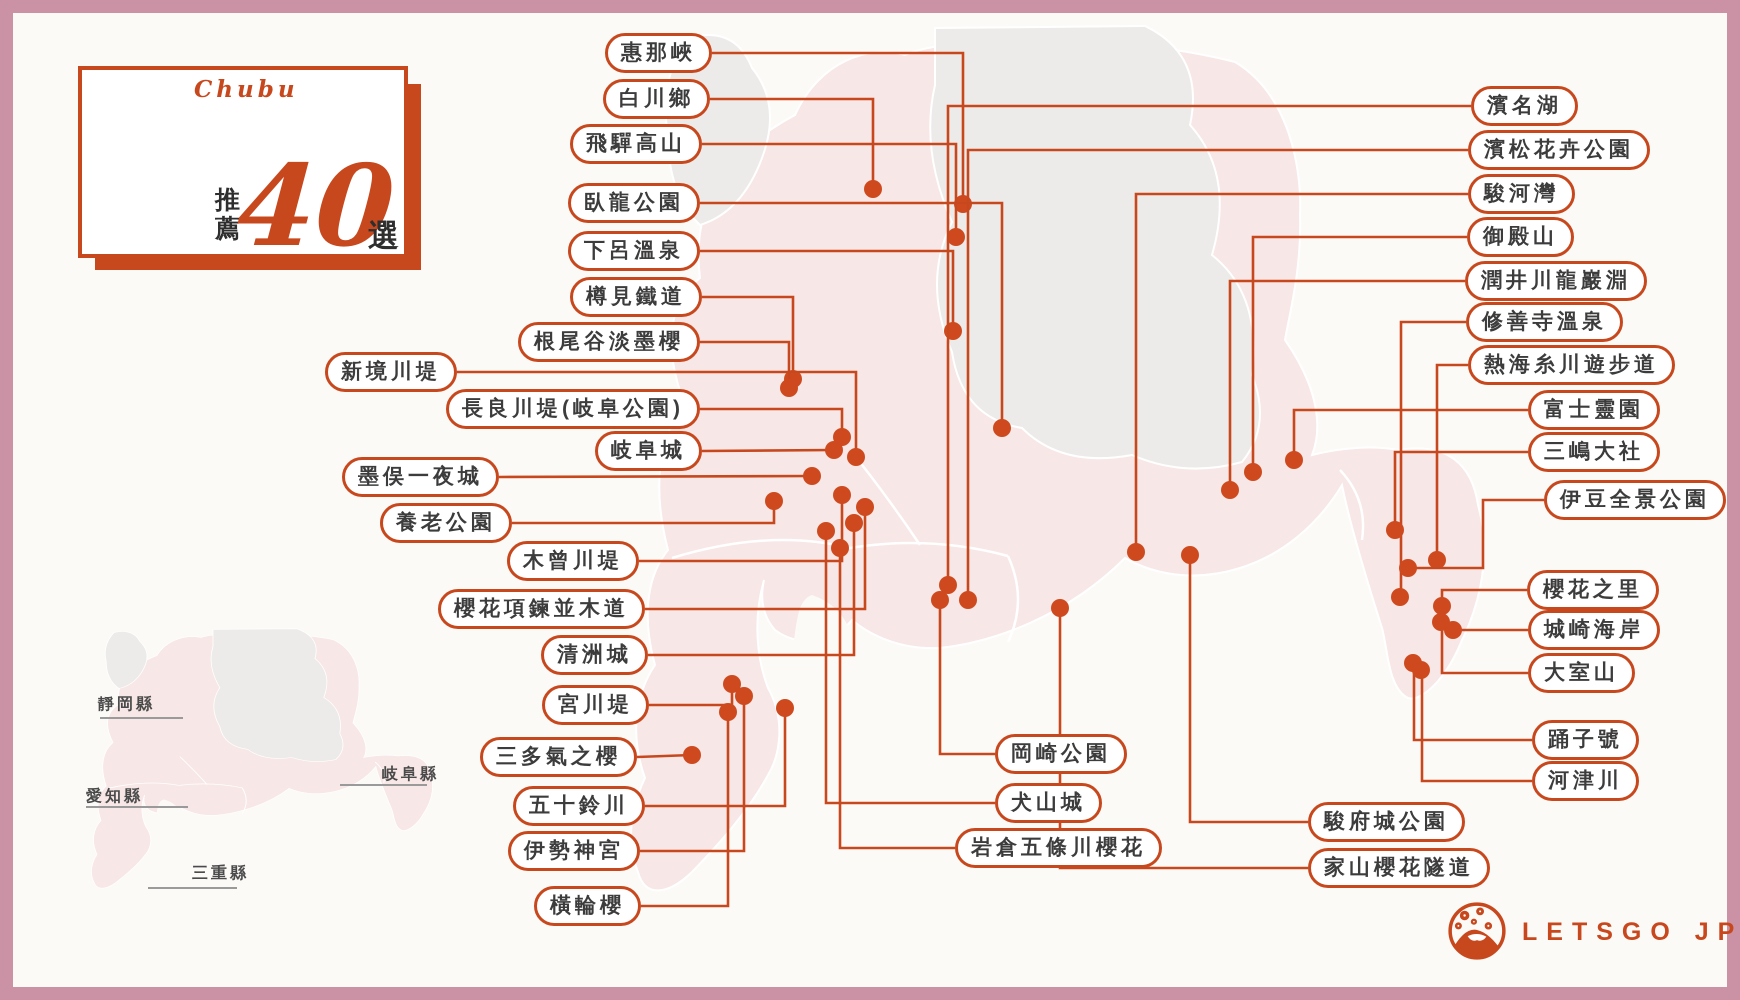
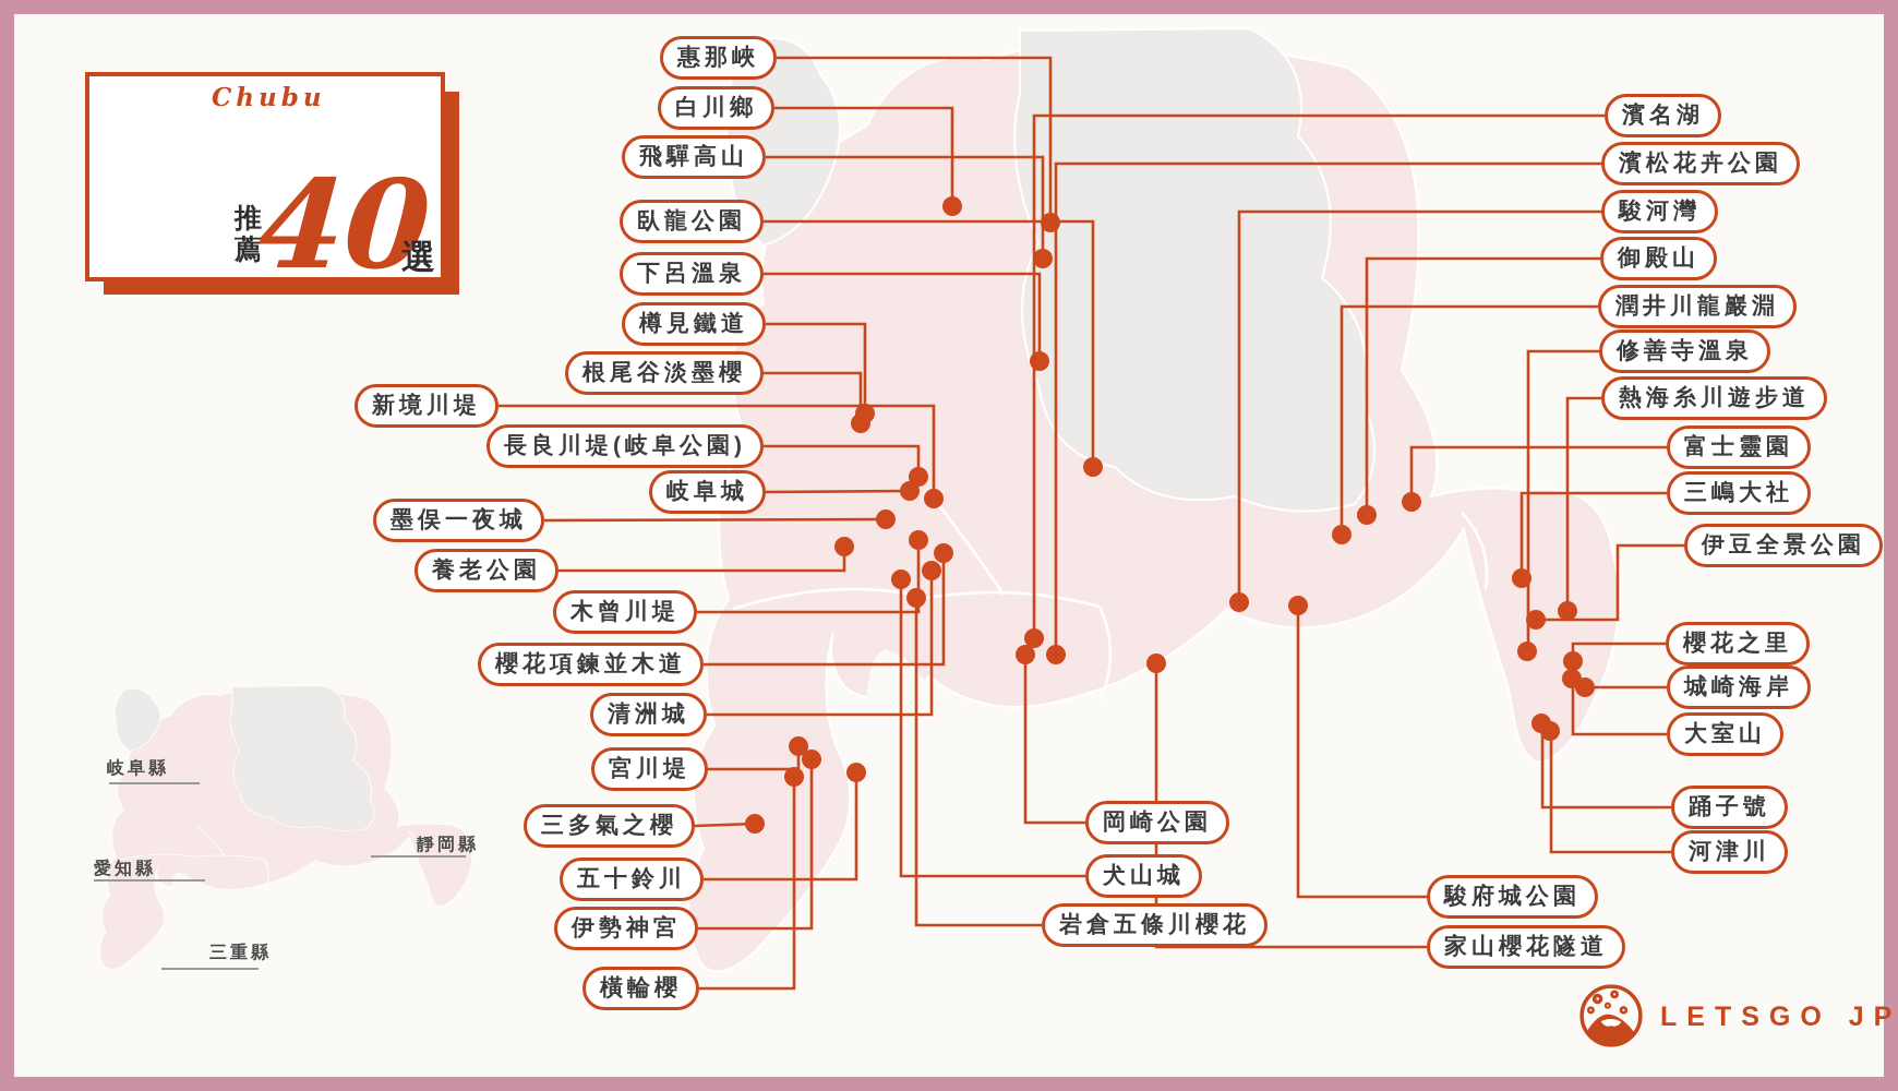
  惠那峽
  白川鄉
  飛驒高山
  臥龍公園
  下呂溫泉
  樽見鐵道
  根尾谷淡墨櫻
  新境川堤
  長良川堤(岐阜公園)
  岐阜城
  墨俣一夜城
  養老公園
  木曾川堤
  櫻花項鍊並木道
  清洲城
  宮川堤
  三多氣之櫻
  五十鈴川
  伊勢神宮
  橫輪櫻
  濱名湖
  濱松花卉公園
  駿河灣
  御殿山
  潤井川龍巖淵
  修善寺溫泉
  熱海糸川遊步道
  富士靈園
  三嶋大社
  伊豆全景公園
  櫻花之里
  城崎海岸
  大室山
  踊子號
  河津川
  岡崎公園
  犬山城
  岩倉五條川櫻花
  駿府城公園
  家山櫻花隧道
  Chubu
  推薦
  選
- 靜岡縣
+ 岐阜縣
  愛知縣
  三重縣
- 岐阜縣
+ 靜岡縣
  LETSGO JP
